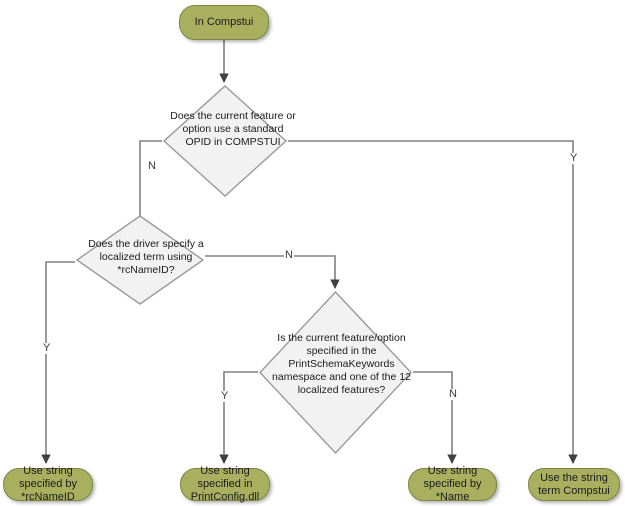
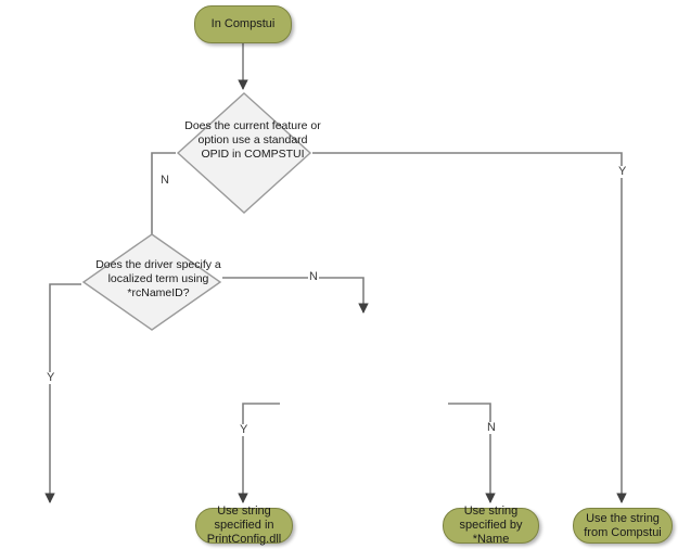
  In Compstui
  Does the current feature or option use a standard OPID in COMPSTUI
  Does the driver specify a localized term using *rcNameID?
- Is the current feature/option specified in the PrintSchemaKeywords namespace and one of the 12 localized features?
- Use string specified by *rcNameID
  Use string specified in PrintConfig.dll
  Use string specified by *Name
- Use the string term Compstui
+ Use the string from Compstui
  N
  Y
  Y
  N
  Y
  N
